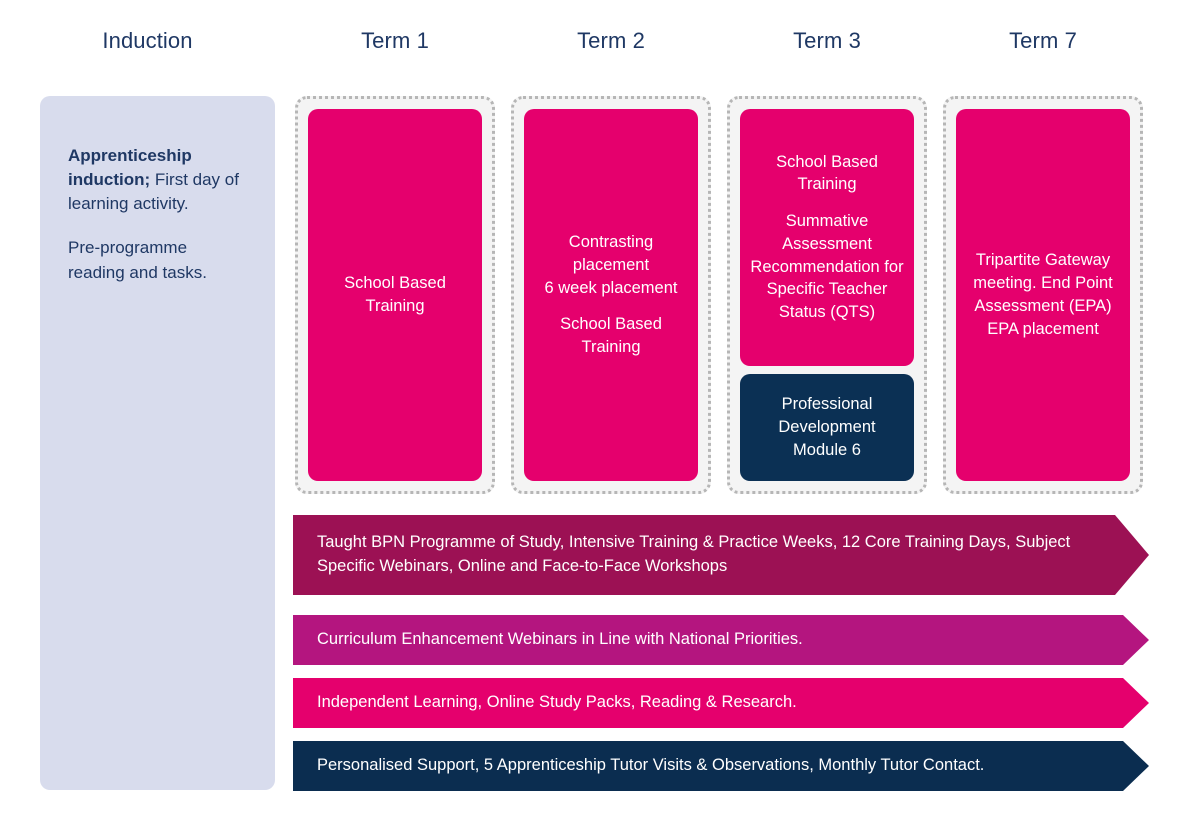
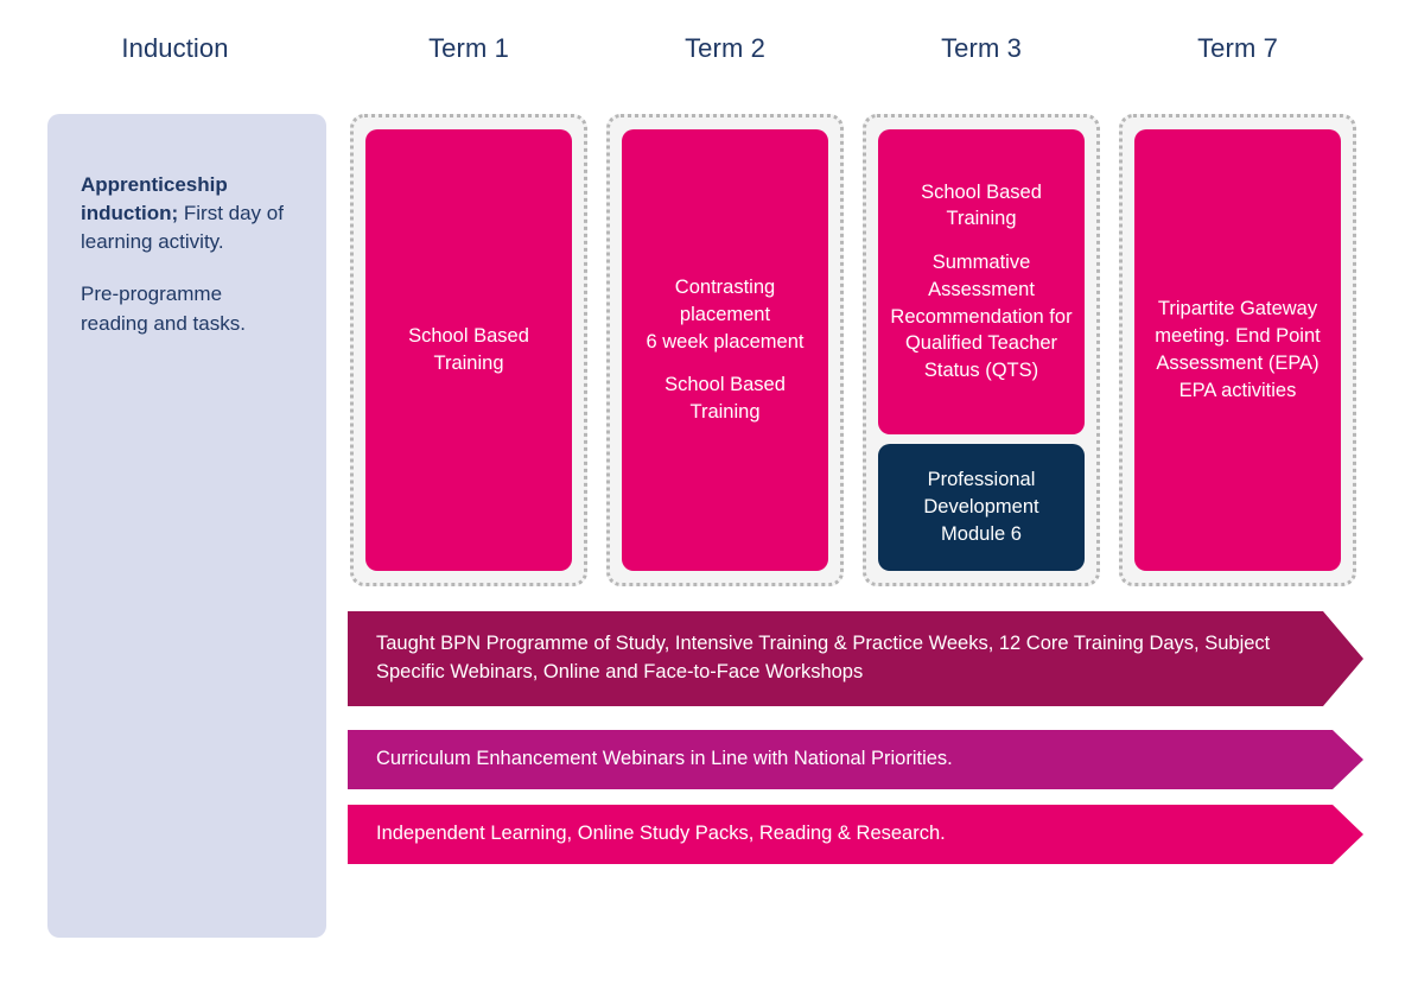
  Induction
  Term 1
  Term 2
  Term 3
  Term 7
  Apprenticeship induction; First day of learning activity.
  Pre-programme reading and tasks.
  School Based Training
  Contrasting placement
  6 week placement
  School Based Training
  School Based Training
- Summative Assessment Recommendation for Specific Teacher Status (QTS)
+ Summative Assessment Recommendation for Qualified Teacher Status (QTS)
  Professional Development Module 6
- Tripartite Gateway meeting. End Point Assessment (EPA) EPA placement
+ Tripartite Gateway meeting. End Point Assessment (EPA) EPA activities
  Taught BPN Programme of Study, Intensive Training & Practice Weeks, 12 Core Training Days, Subject Specific Webinars, Online and Face-to-Face Workshops
  Curriculum Enhancement Webinars in Line with National Priorities.
  Independent Learning, Online Study Packs, Reading & Research.
- Personalised Support, 5 Apprenticeship Tutor Visits & Observations, Monthly Tutor Contact.
